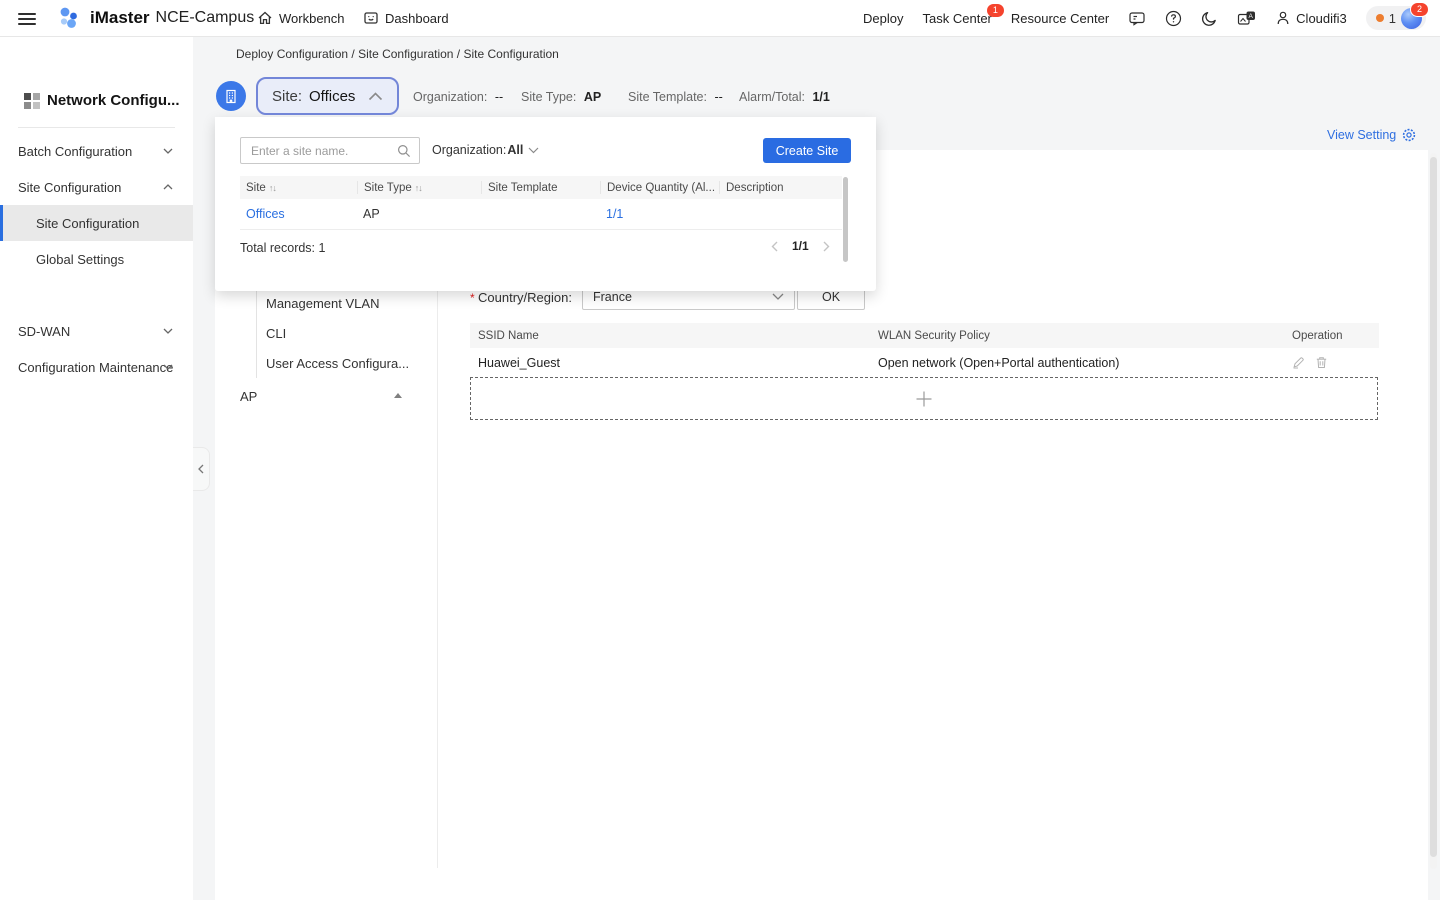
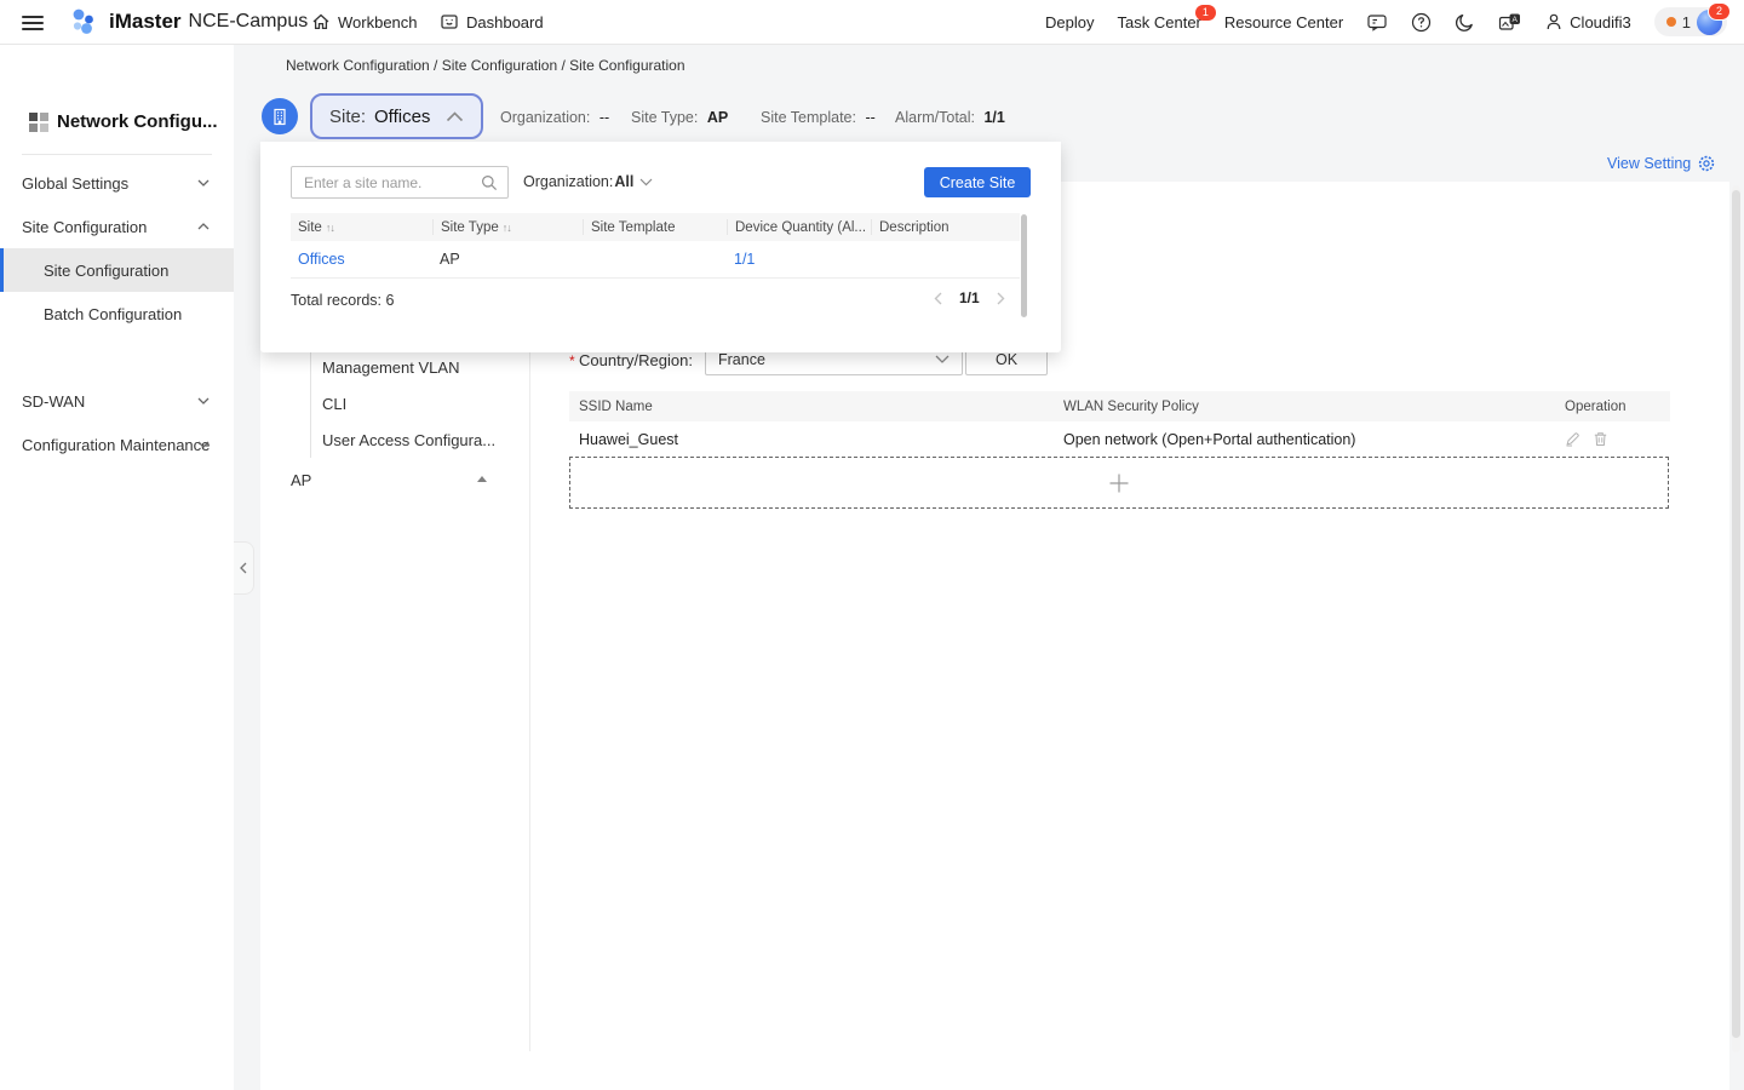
  iMaster
  NCE-Campus
  Workbench
  Dashboard
  Deploy
  Task Center
  1
  Resource Center
  Cloudifi3
  1
  2
  Network Configu...
- Batch Configuration
+ Global Settings
  Site Configuration
  Site Configuration
- Global Settings
+ Batch Configuration
  SD-WAN
  Configuration Maintenanc
- Deploy Configuration / Site Configuration / Site Configuration
+ Network Configuration / Site Configuration / Site Configuration
  Site:
  Offices
  Organization: --
  Site Type: AP
  Site Template: --
  Alarm/Total: 1/1
  View Setting
  Management VLAN
  CLI
  User Access Configura...
  AP
  *
  Country/Region:
  France
  OK
  SSID Name
  WLAN Security Policy
  Operation
  Huawei_Guest
  Open network (Open+Portal authentication)
  Enter a site name.
  Organization:
  All
  Create Site
  Site
  ↑↓
  Site Type
  ↑↓
  Site Template
  Device Quantity (Al...
  Description
  Offices
  AP
  1/1
- Total records: 1
+ Total records: 6
  1/1
